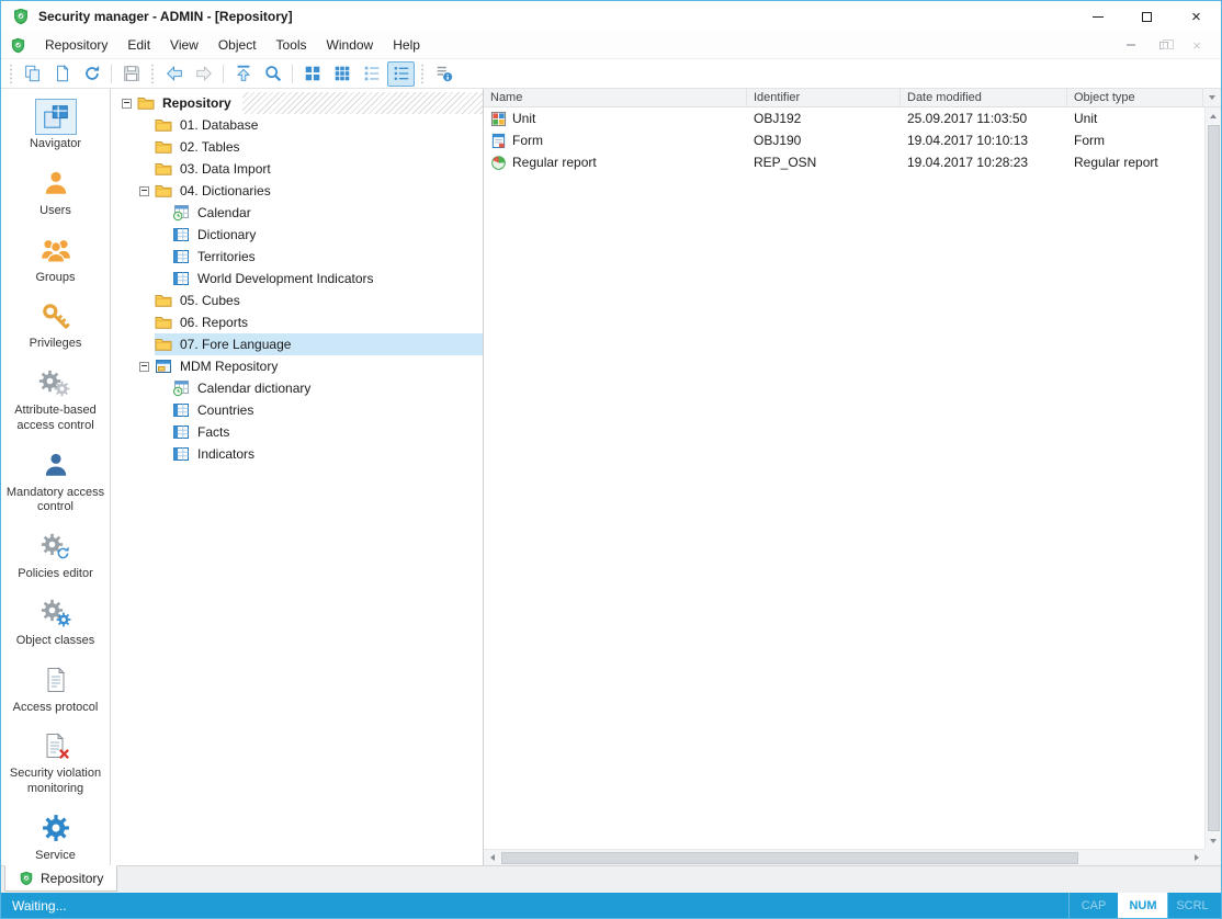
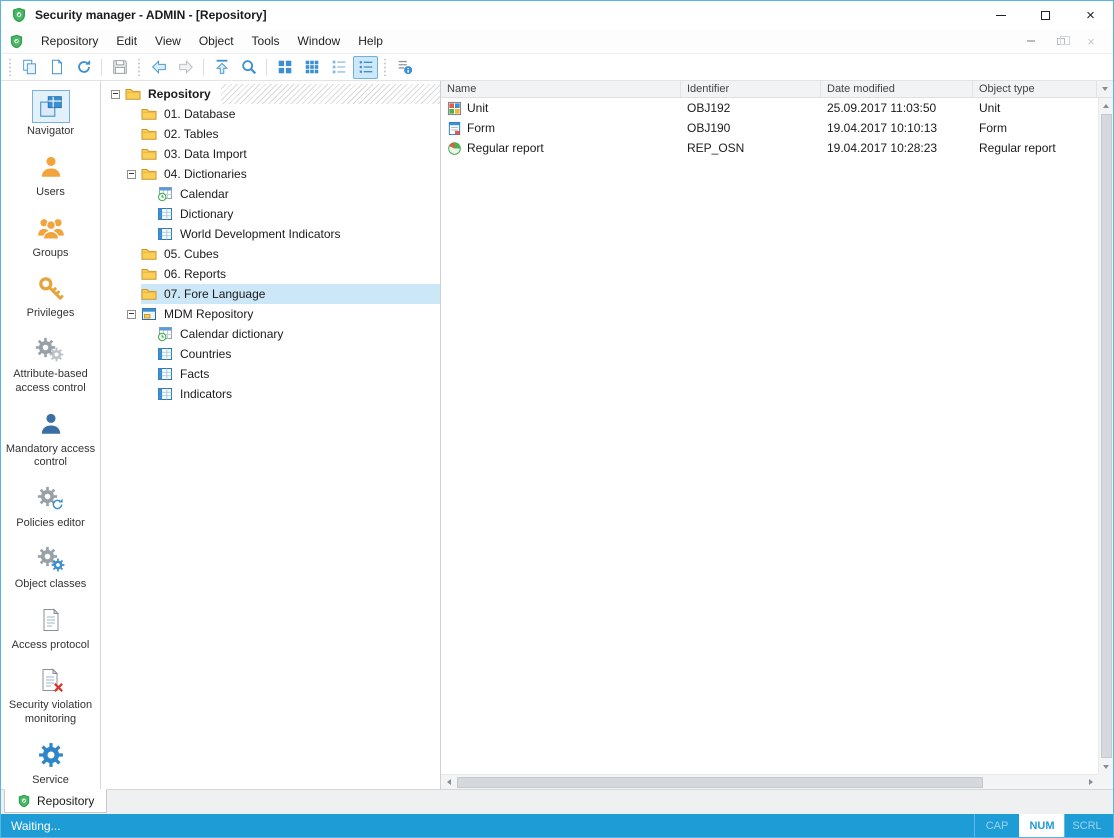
  Security manager - ADMIN - [Repository]
  ×
  Repository
  Edit
  View
  Object
  Tools
  Window
  Help
  ×
  Navigator
  Users
  Groups
  Privileges
  Attribute-based access control
  Mandatory access control
  Policies editor
  Object classes
  Access protocol
  Security violation monitoring
  Service
  Repository
  01. Database
  02. Tables
  03. Data Import
  04. Dictionaries
  Calendar
  Dictionary
- Territories
  World Development Indicators
  05. Cubes
  06. Reports
  07. Fore Language
  MDM Repository
  Calendar dictionary
  Countries
  Facts
  Indicators
  Name
  Identifier
  Date modified
  Object type
  Unit
  OBJ192
  25.09.2017 11:03:50
  Unit
  Form
  OBJ190
  19.04.2017 10:10:13
  Form
  Regular report
  REP_OSN
  19.04.2017 10:28:23
  Regular report
  Repository
  Waiting...
  CAP
  NUM
  SCRL
